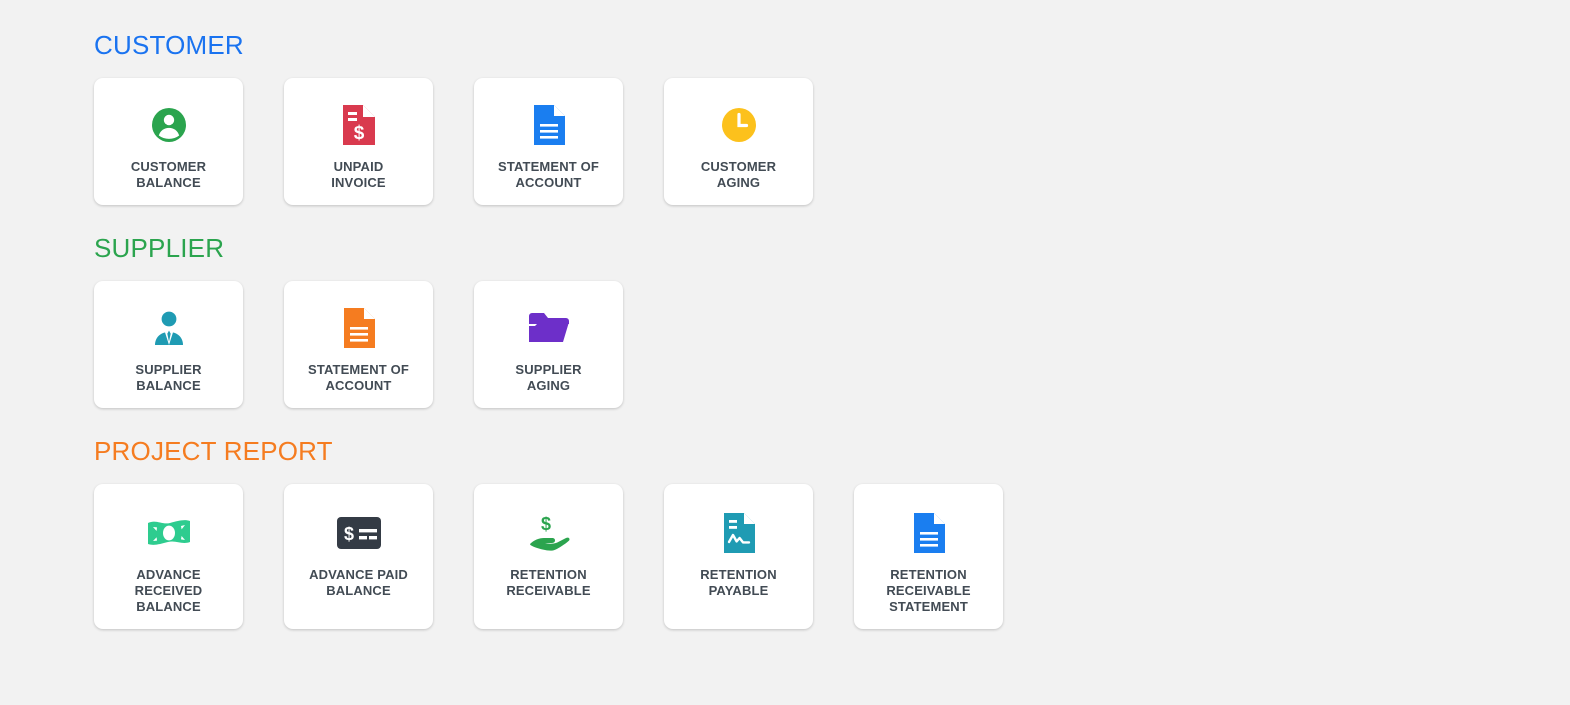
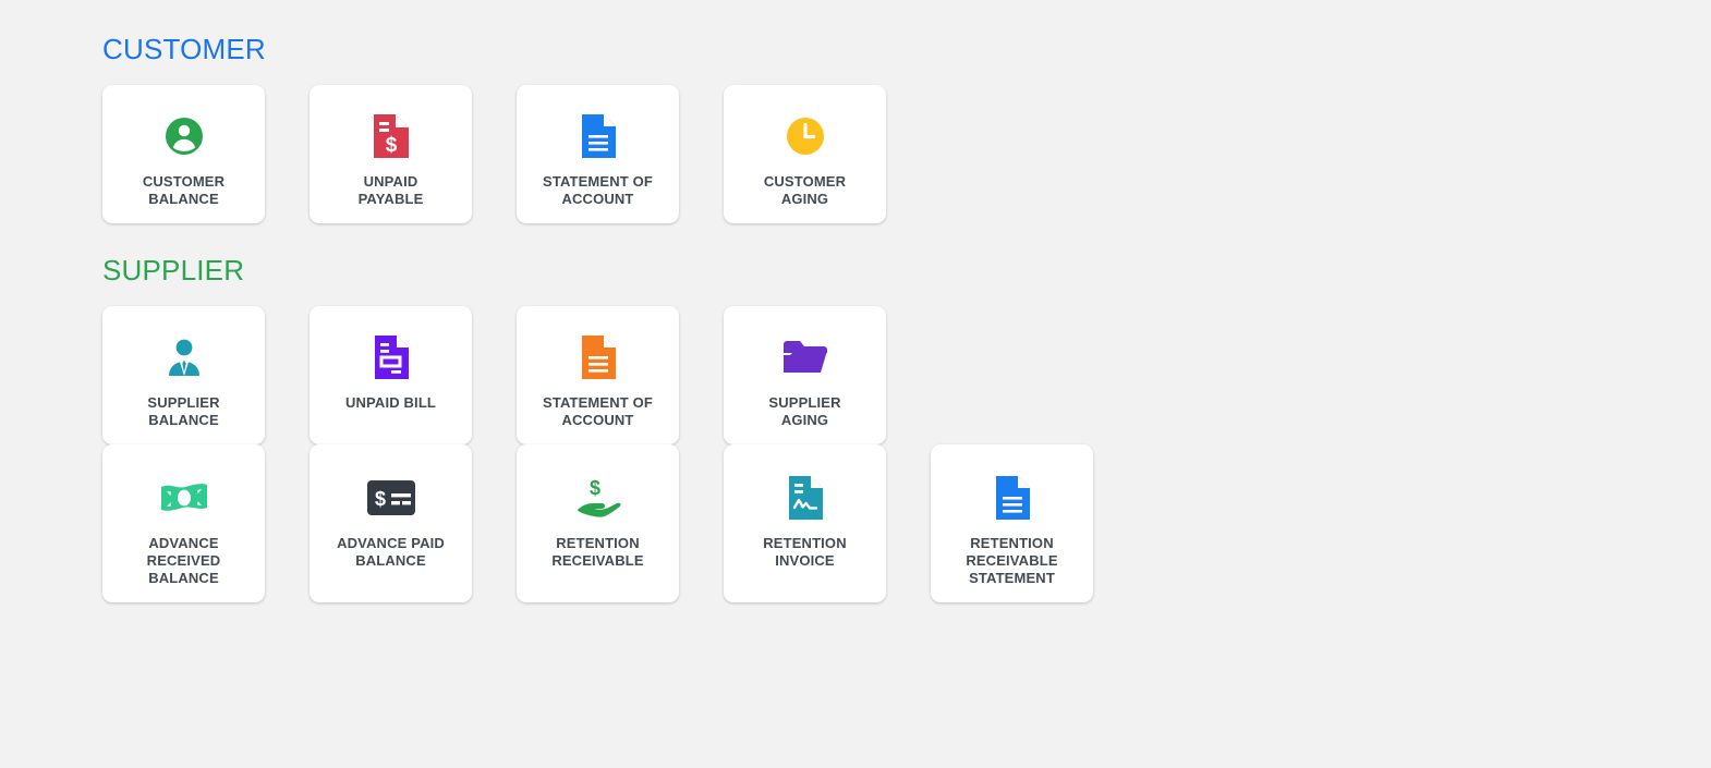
  CUSTOMER
  CUSTOMER
  BALANCE
  $
  UNPAID
- INVOICE
+ PAYABLE
  STATEMENT OF
  ACCOUNT
  CUSTOMER
  AGING
  SUPPLIER
  SUPPLIER
  BALANCE
+ UNPAID BILL
  STATEMENT OF
  ACCOUNT
  SUPPLIER
  AGING
- PROJECT REPORT
  ADVANCE
  RECEIVED
  BALANCE
  $
  ADVANCE PAID
  BALANCE
  $
  RETENTION
  RECEIVABLE
  RETENTION
- PAYABLE
+ INVOICE
  RETENTION
  RECEIVABLE
  STATEMENT
